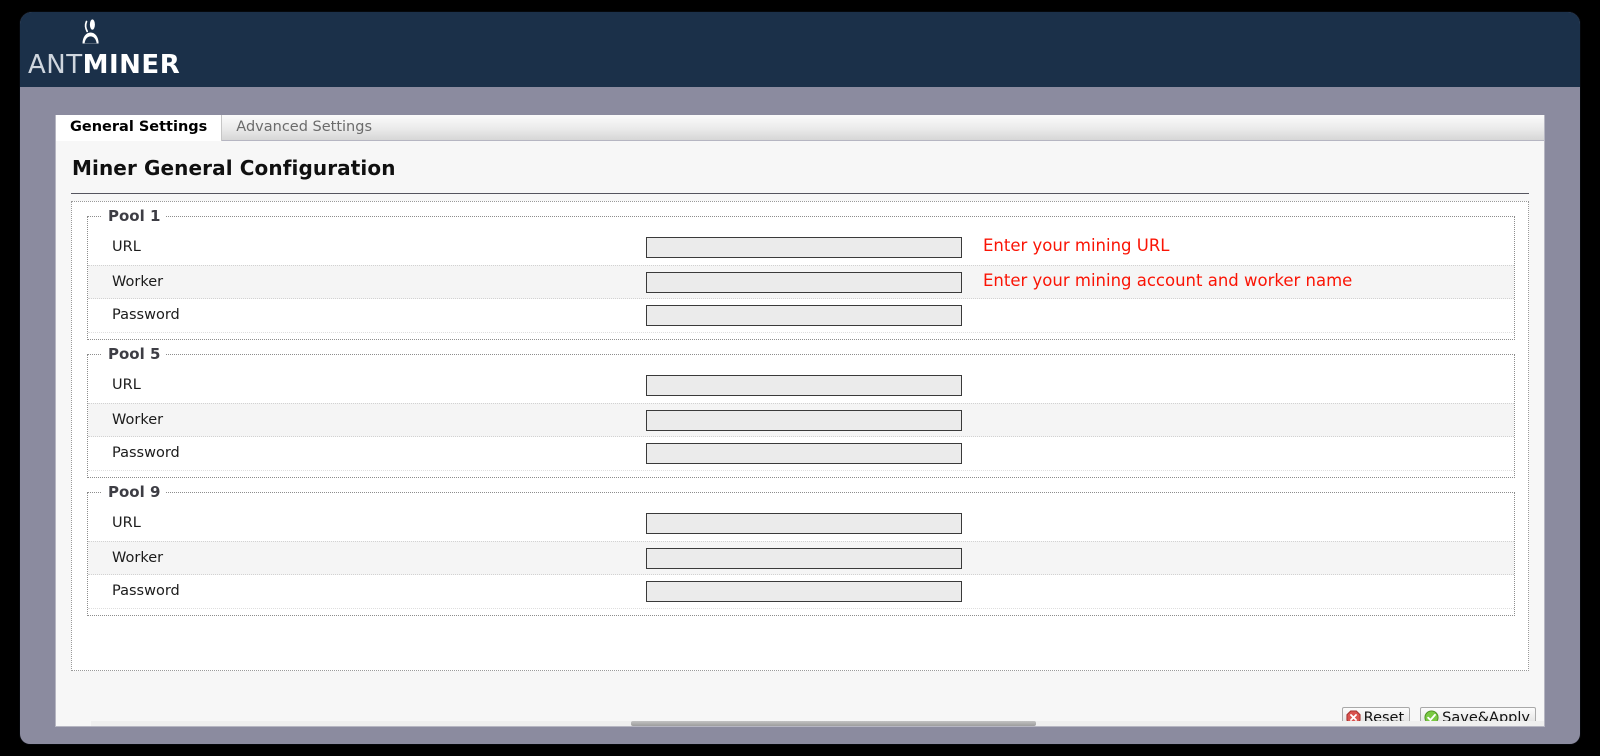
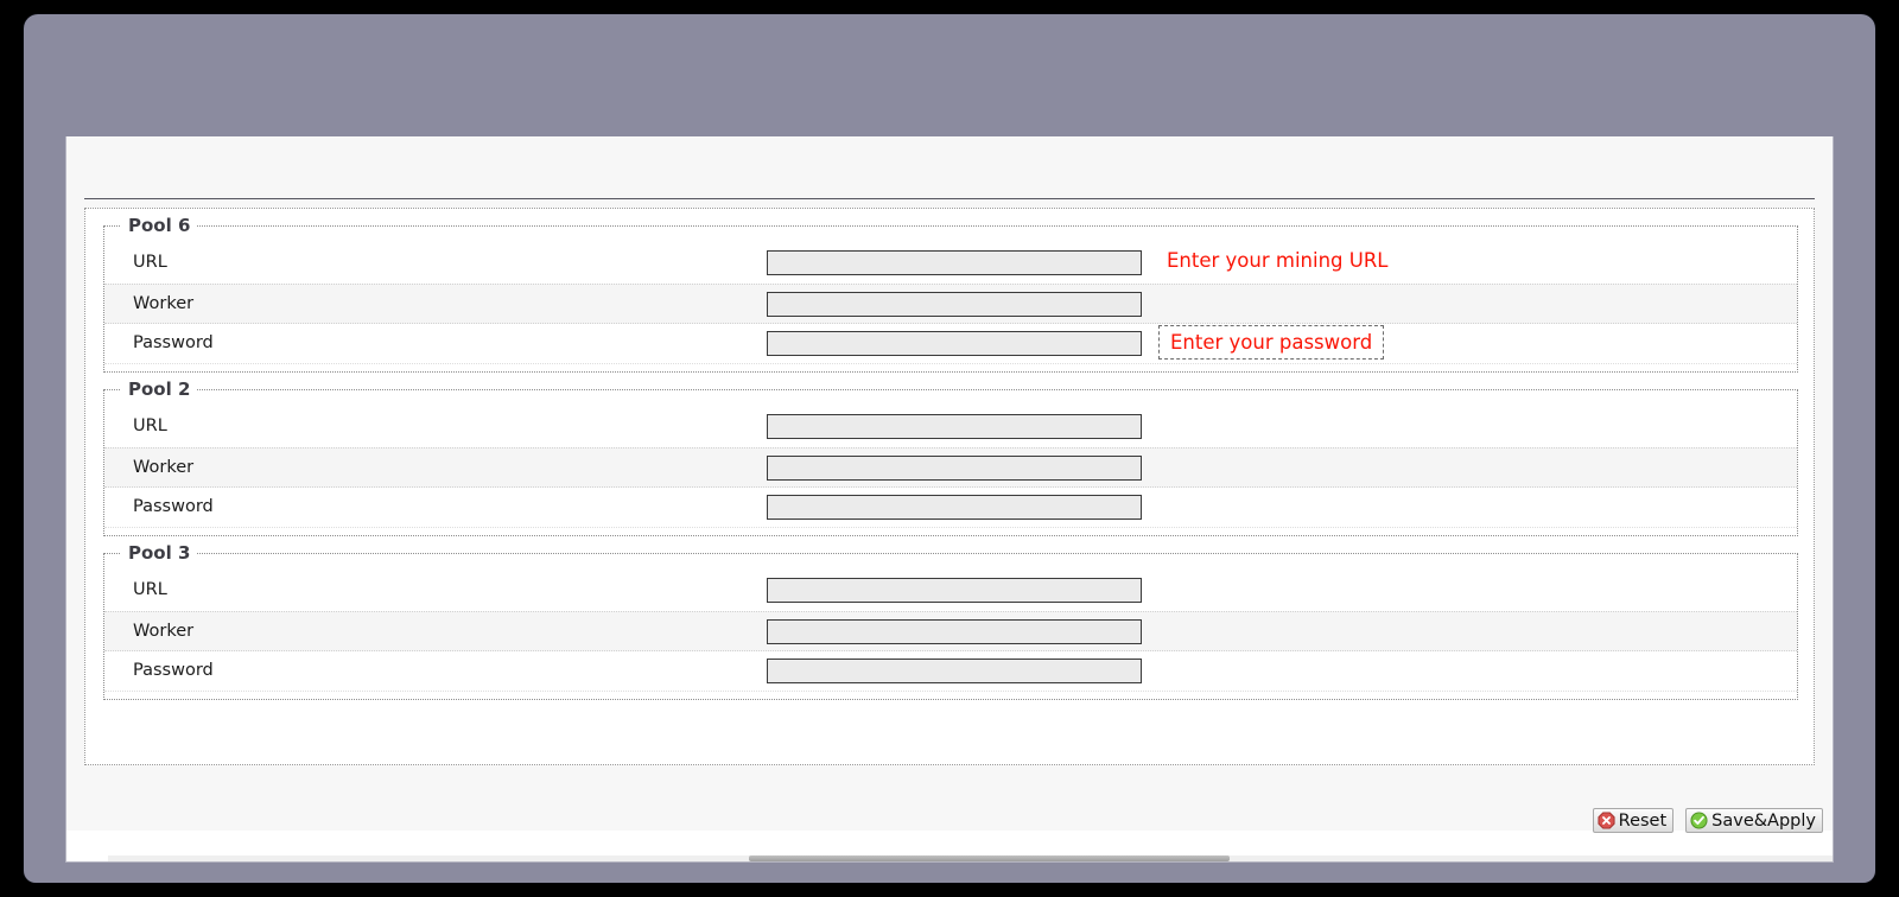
- ANTMINER
- General Settings
- Advanced Settings
- Miner General Configuration
- Pool 1
+ Pool 6
  URL
  Enter your mining URL
  Worker
- Enter your mining account and worker name
  Password
+ Enter your password
- Pool 5
+ Pool 2
  URL
  Worker
  Password
- Pool 9
+ Pool 3
  URL
  Worker
  Password
  Reset
  Save&Apply
